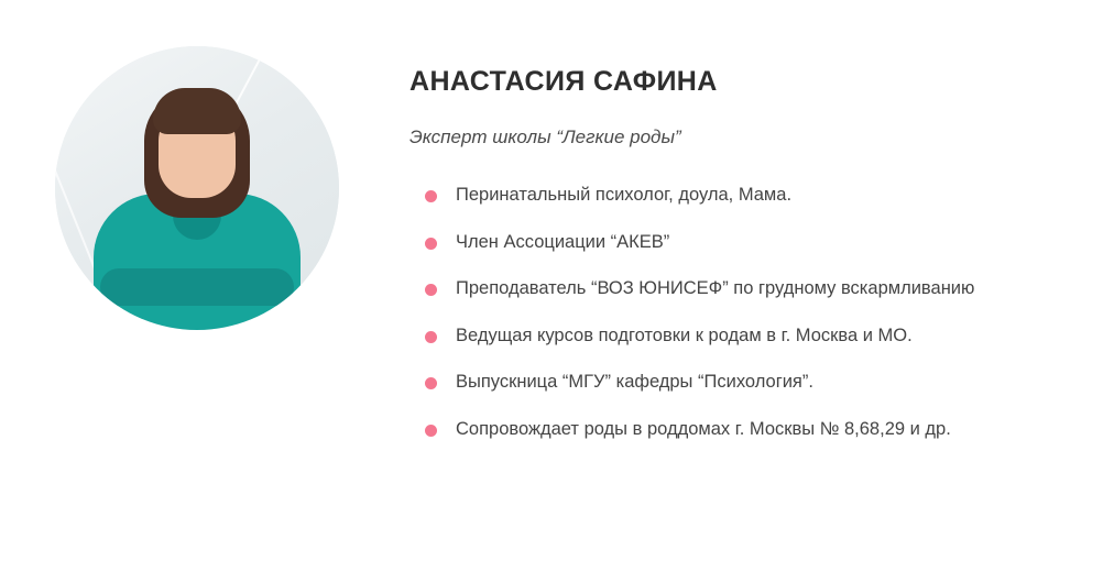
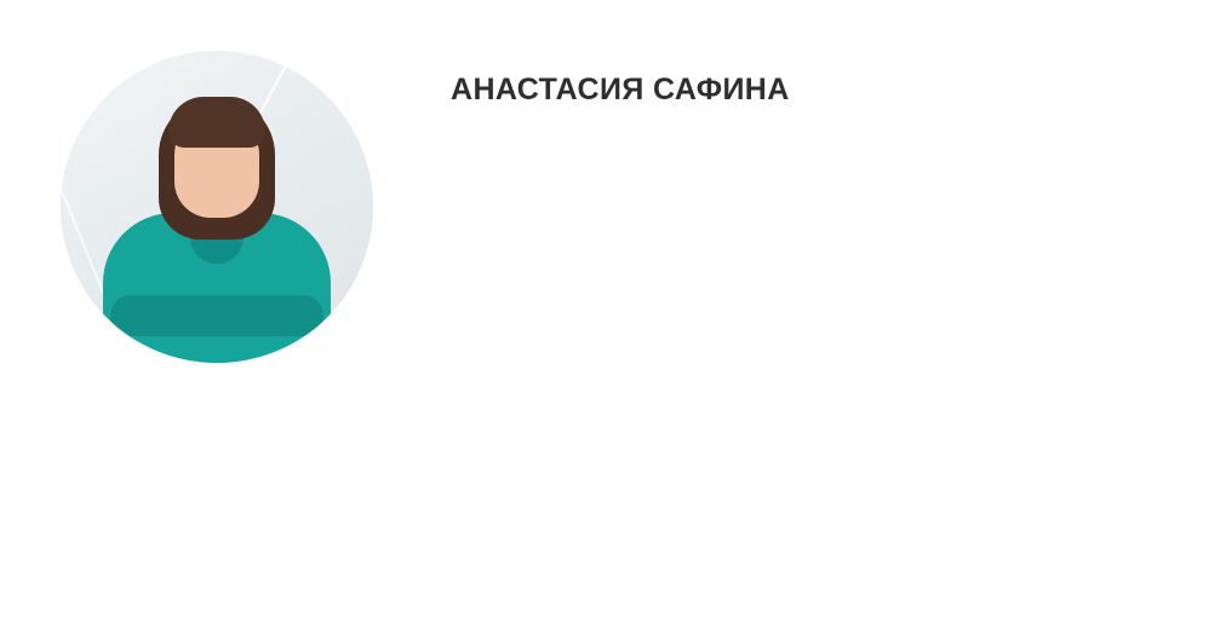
  АНАСТАСИЯ САФИНА
- Эксперт школы “Легкие роды”
- Перинатальный психолог, доула, Мама.
- Член Ассоциации “АКЕВ”
- Преподаватель “ВОЗ ЮНИСЕФ” по грудному вскармливанию
- Ведущая курсов подготовки к родам в г. Москва и МО.
- Выпускница “МГУ” кафедры “Психология”.
- Сопровождает роды в роддомах г. Москвы № 8,68,29 и др.
